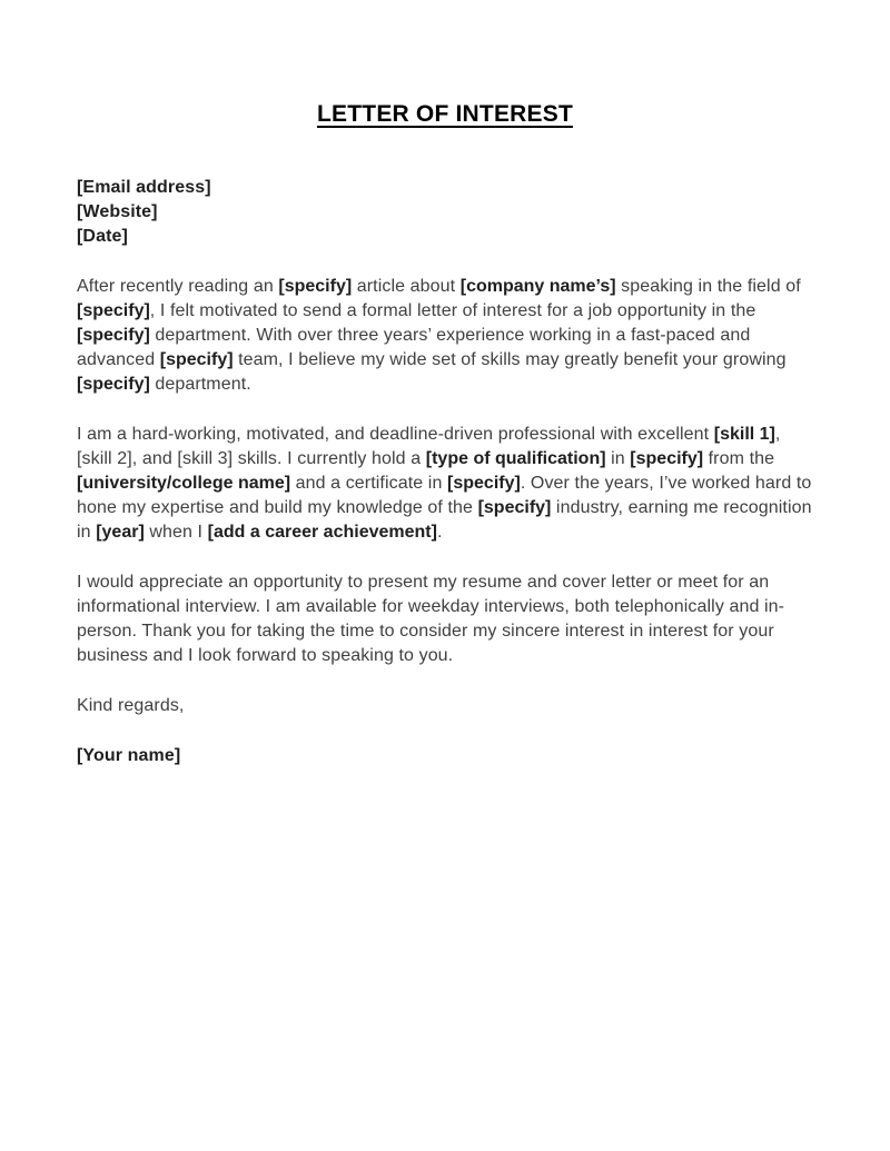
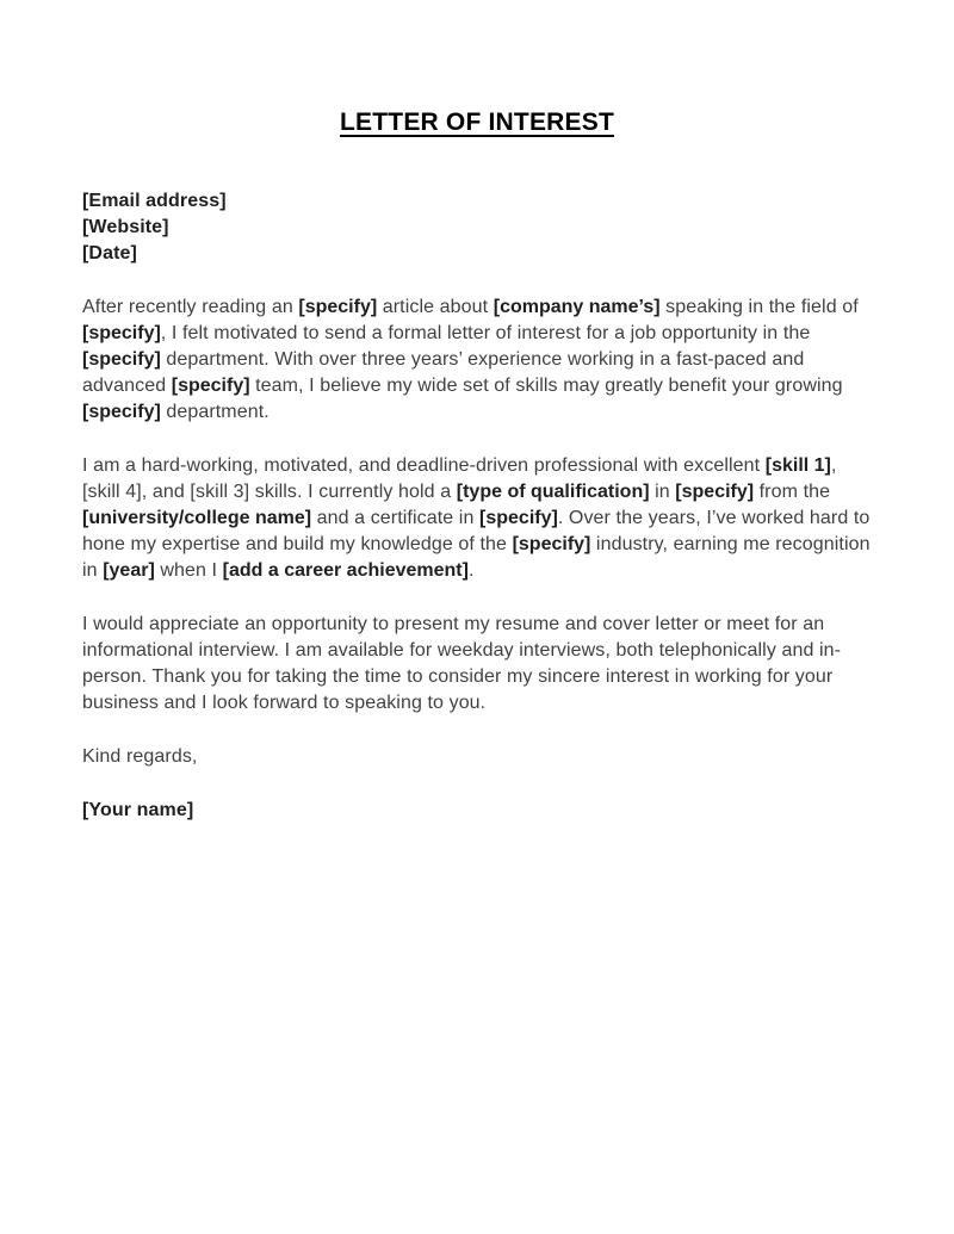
  LETTER OF INTEREST
  [Email address]
  [Website]
  [Date]
  After recently reading an [specify] article about [company name’s] speaking in the field of [specify], I felt motivated to send a formal letter of interest for a job opportunity in the [specify] department. With over three years’ experience working in a fast-paced and advanced [specify] team, I believe my wide set of skills may greatly benefit your growing [specify] department.
- I am a hard-working, motivated, and deadline-driven professional with excellent [skill 1], [skill 2], and [skill 3] skills. I currently hold a [type of qualification] in [specify] from the [university/college name] and a certificate in [specify]. Over the years, I’ve worked hard to hone my expertise and build my knowledge of the [specify] industry, earning me recognition in [year] when I [add a career achievement].
+ I am a hard-working, motivated, and deadline-driven professional with excellent [skill 1], [skill 4], and [skill 3] skills. I currently hold a [type of qualification] in [specify] from the [university/college name] and a certificate in [specify]. Over the years, I’ve worked hard to hone my expertise and build my knowledge of the [specify] industry, earning me recognition in [year] when I [add a career achievement].
- I would appreciate an opportunity to present my resume and cover letter or meet for an informational interview. I am available for weekday interviews, both telephonically and in-person. Thank you for taking the time to consider my sincere interest in interest for your business and I look forward to speaking to you.
+ I would appreciate an opportunity to present my resume and cover letter or meet for an informational interview. I am available for weekday interviews, both telephonically and in-person. Thank you for taking the time to consider my sincere interest in working for your business and I look forward to speaking to you.
  Kind regards,
  [Your name]
